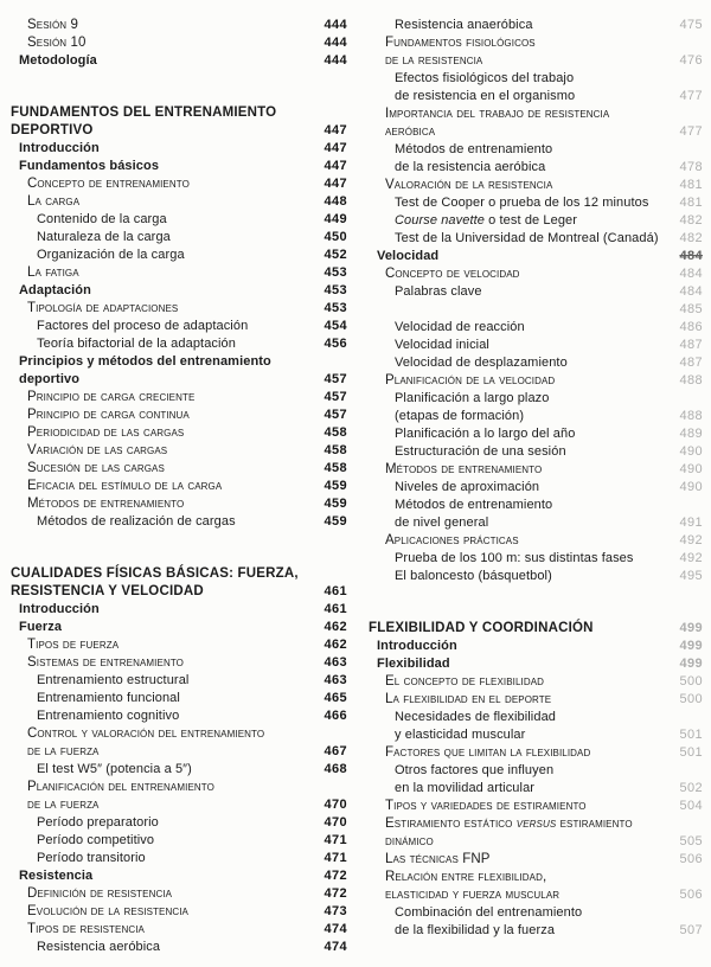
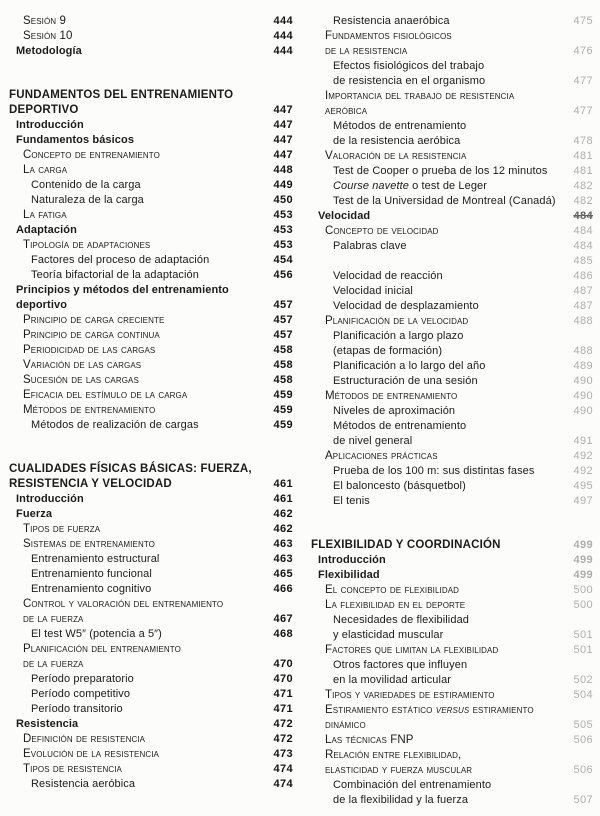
  Sesión 9
  444
  Sesión 10
  444
  Metodología
  444
  FUNDAMENTOS DEL ENTRENAMIENTO
  DEPORTIVO
  447
  Introducción
  447
  Fundamentos básicos
  447
  Concepto de entrenamiento
  447
  La carga
  448
  Contenido de la carga
  449
  Naturaleza de la carga
  450
- Organización de la carga
- 452
  La fatiga
  453
  Adaptación
  453
  Tipología de adaptaciones
  453
  Factores del proceso de adaptación
  454
  Teoría bifactorial de la adaptación
  456
  Principios y métodos del entrenamiento
  deportivo
  457
  Principio de carga creciente
  457
  Principio de carga continua
  457
  Periodicidad de las cargas
  458
  Variación de las cargas
  458
  Sucesión de las cargas
  458
  Eficacia del estímulo de la carga
  459
  Métodos de entrenamiento
  459
  Métodos de realización de cargas
  459
  CUALIDADES FÍSICAS BÁSICAS: FUERZA,
  RESISTENCIA Y VELOCIDAD
  461
  Introducción
  461
  Fuerza
  462
  Tipos de fuerza
  462
  Sistemas de entrenamiento
  463
  Entrenamiento estructural
  463
  Entrenamiento funcional
  465
  Entrenamiento cognitivo
  466
  Control y valoración del entrenamiento
  de la fuerza
  467
  El test W5″ (potencia a 5″)
  468
  Planificación del entrenamiento
  de la fuerza
  470
  Período preparatorio
  470
  Período competitivo
  471
  Período transitorio
  471
  Resistencia
  472
  Definición de resistencia
  472
  Evolución de la resistencia
  473
  Tipos de resistencia
  474
  Resistencia aeróbica
  474
  Resistencia anaeróbica
  475
  Fundamentos fisiológicos
  de la resistencia
  476
  Efectos fisiológicos del trabajo
  de resistencia en el organismo
  477
  Importancia del trabajo de resistencia
  aeróbica
  477
  Métodos de entrenamiento
  de la resistencia aeróbica
  478
  Valoración de la resistencia
  481
  Test de Cooper o prueba de los 12 minutos
  481
  Course navette o test de Leger
  482
  Test de la Universidad de Montreal (Canadá)
  482
  Velocidad
  484
  Concepto de velocidad
  484
  Palabras clave
  484
  485
  Velocidad de reacción
  486
  Velocidad inicial
  487
  Velocidad de desplazamiento
  487
  Planificación de la velocidad
  488
  Planificación a largo plazo
  (etapas de formación)
  488
  Planificación a lo largo del año
  489
  Estructuración de una sesión
  490
  Métodos de entrenamiento
  490
  Niveles de aproximación
  490
  Métodos de entrenamiento
  de nivel general
  491
  Aplicaciones prácticas
  492
  Prueba de los 100 m: sus distintas fases
  492
  El baloncesto (básquetbol)
  495
+ El tenis
+ 497
  FLEXIBILIDAD Y COORDINACIÓN
  499
  Introducción
  499
  Flexibilidad
  499
  El concepto de flexibilidad
  500
  La flexibilidad en el deporte
  500
  Necesidades de flexibilidad
  y elasticidad muscular
  501
  Factores que limitan la flexibilidad
  501
  Otros factores que influyen
  en la movilidad articular
  502
  Tipos y variedades de estiramiento
  504
  Estiramiento estático versus estiramiento
  dinámico
  505
  Las técnicas FNP
  506
  Relación entre flexibilidad,
  elasticidad y fuerza muscular
  506
  Combinación del entrenamiento
  de la flexibilidad y la fuerza
  507
